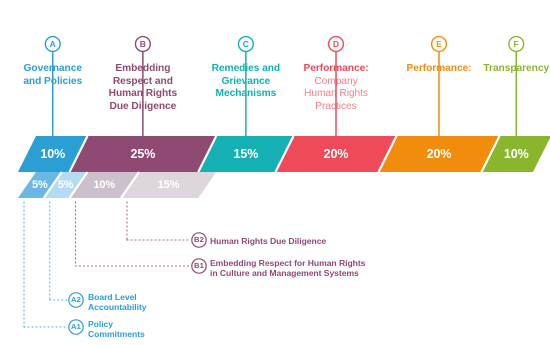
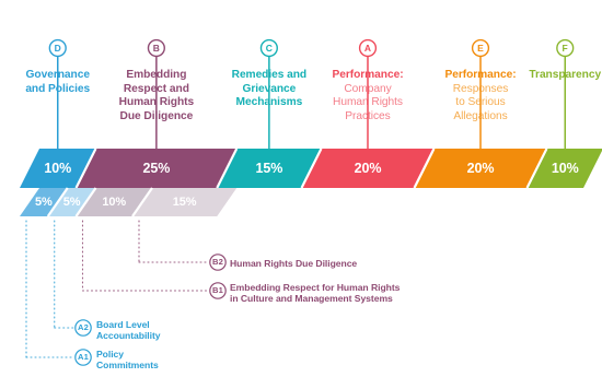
- A
+ D
  B
  C
- D
+ A
  E
  F
  Governance
  and Policies
  Embedding
  Respect and
  Human Rights
  Due Diligence
  Remedies and
  Grievance
  Mechanisms
  Performance:
  Company
  Human Rights
  Practices
  Performance:
+ Responses
+ to Serious
+ Allegations
  Transparency
  10%
  25%
  15%
  20%
  20%
  10%
  5%
  5%
  10%
  15%
  B2
  Human Rights Due Diligence
  B1
  Embedding Respect for Human Rights
  in Culture and Management Systems
  A2
  Board Level
  Accountability
  A1
  Policy
  Commitments
